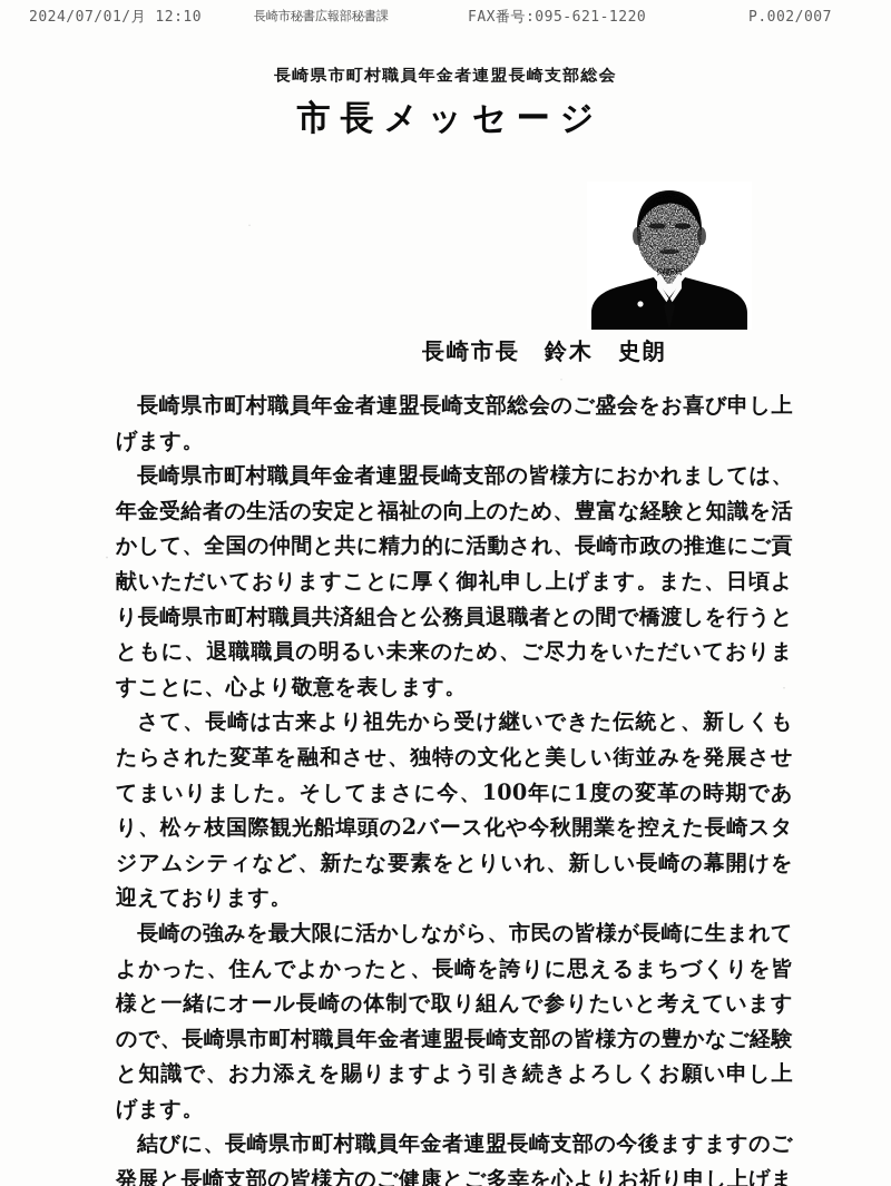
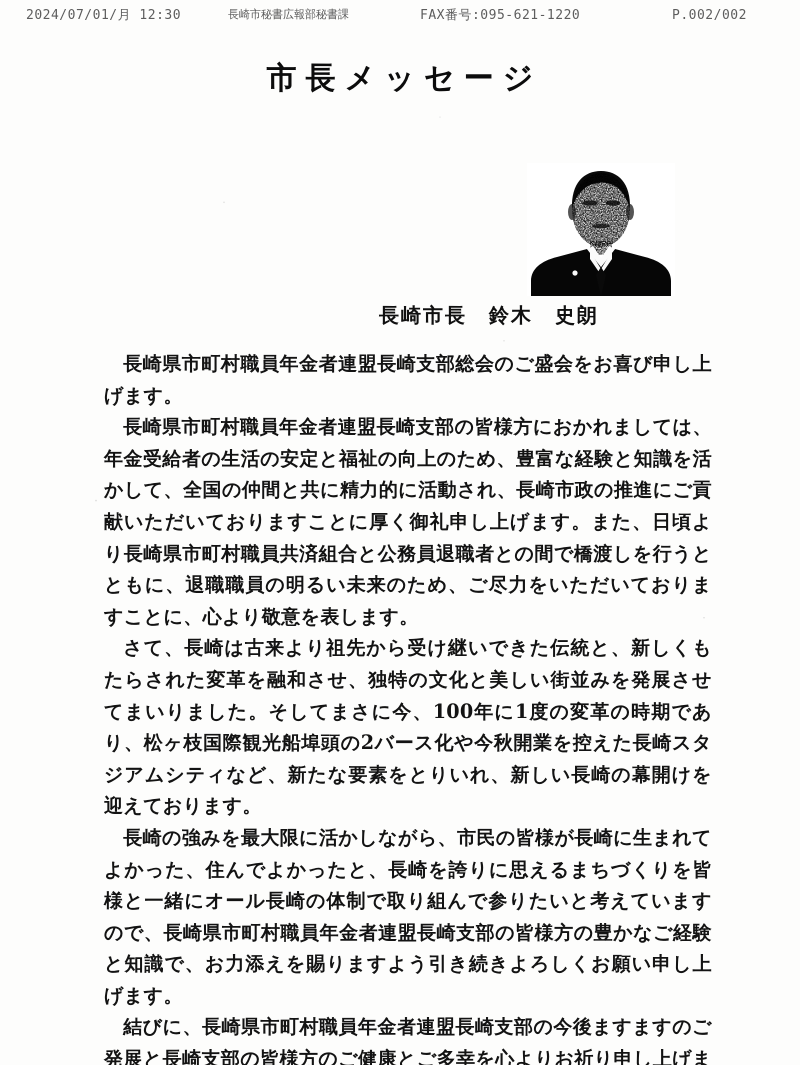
- 2024/07/01/月 12:10
+ 2024/07/01/月 12:30
  長崎市秘書広報部秘書課
  FAX番号:095-621-1220
- P.002/007
+ P.002/002
- 長崎県市町村職員年金者連盟長崎支部総会
  市長メッセージ
  長崎市長 鈴木 史朗
  長崎県市町村職員年金者連盟長崎支部総会のご盛会をお喜び申し上げます。
  長崎県市町村職員年金者連盟長崎支部の皆様方におかれましては、年金受給者の生活の安定と福祉の向上のため、豊富な経験と知識を活かして、全国の仲間と共に精力的に活動され、長崎市政の推進にご貢献いただいておりますことに厚く御礼申し上げます。また、日頃より長崎県市町村職員共済組合と公務員退職者との間で橋渡しを行うとともに、退職職員の明るい未来のため、ご尽力をいただいておりますことに、心より敬意を表します。
  さて、長崎は古来より祖先から受け継いできた伝統と、新しくもたらされた変革を融和させ、独特の文化と美しい街並みを発展させてまいりました。そしてまさに今、100年に1度の変革の時期であり、松ヶ枝国際観光船埠頭の2バース化や今秋開業を控えた長崎スタジアムシティなど、新たな要素をとりいれ、新しい長崎の幕開けを迎えております。
  長崎の強みを最大限に活かしながら、市民の皆様が長崎に生まれてよかった、住んでよかったと、長崎を誇りに思えるまちづくりを皆様と一緒にオール長崎の体制で取り組んで参りたいと考えていますので、長崎県市町村職員年金者連盟長崎支部の皆様方の豊かなご経験と知識で、お力添えを賜りますよう引き続きよろしくお願い申し上げます。
  結びに、長崎県市町村職員年金者連盟長崎支部の今後ますますのご発展と長崎支部の皆様方のご健康とご多幸を心よりお祈り申し上げま
